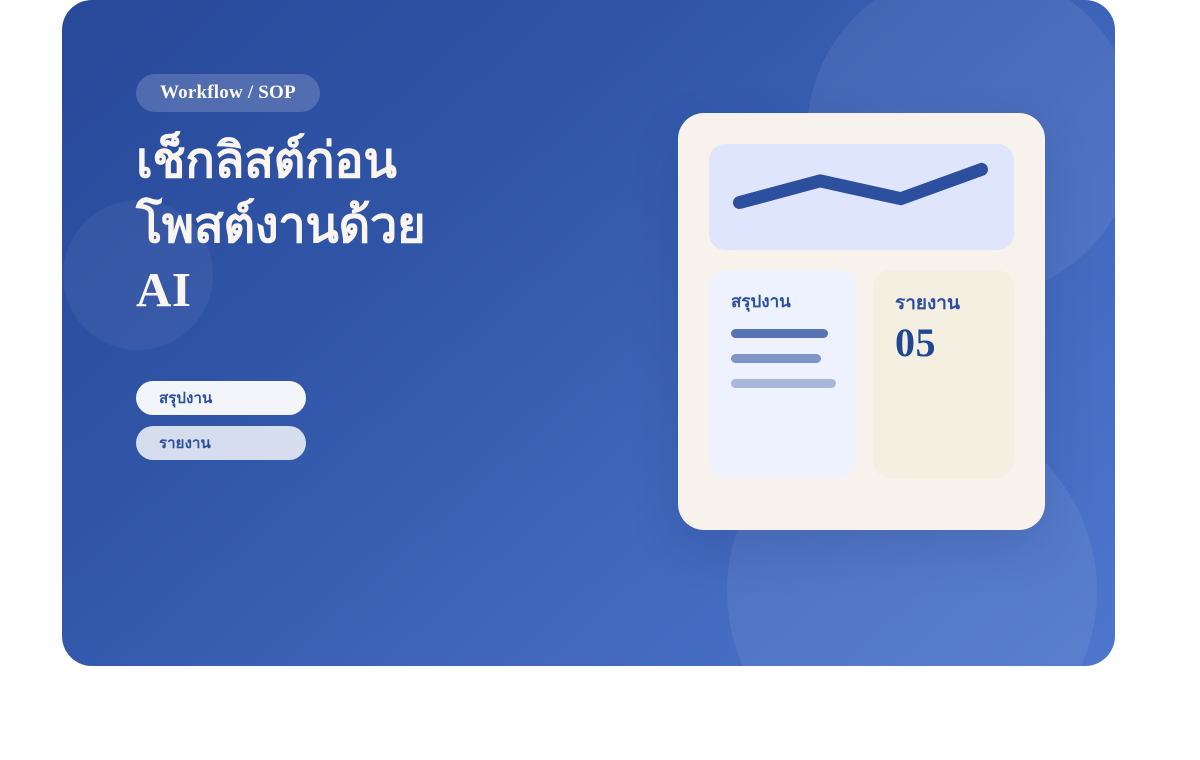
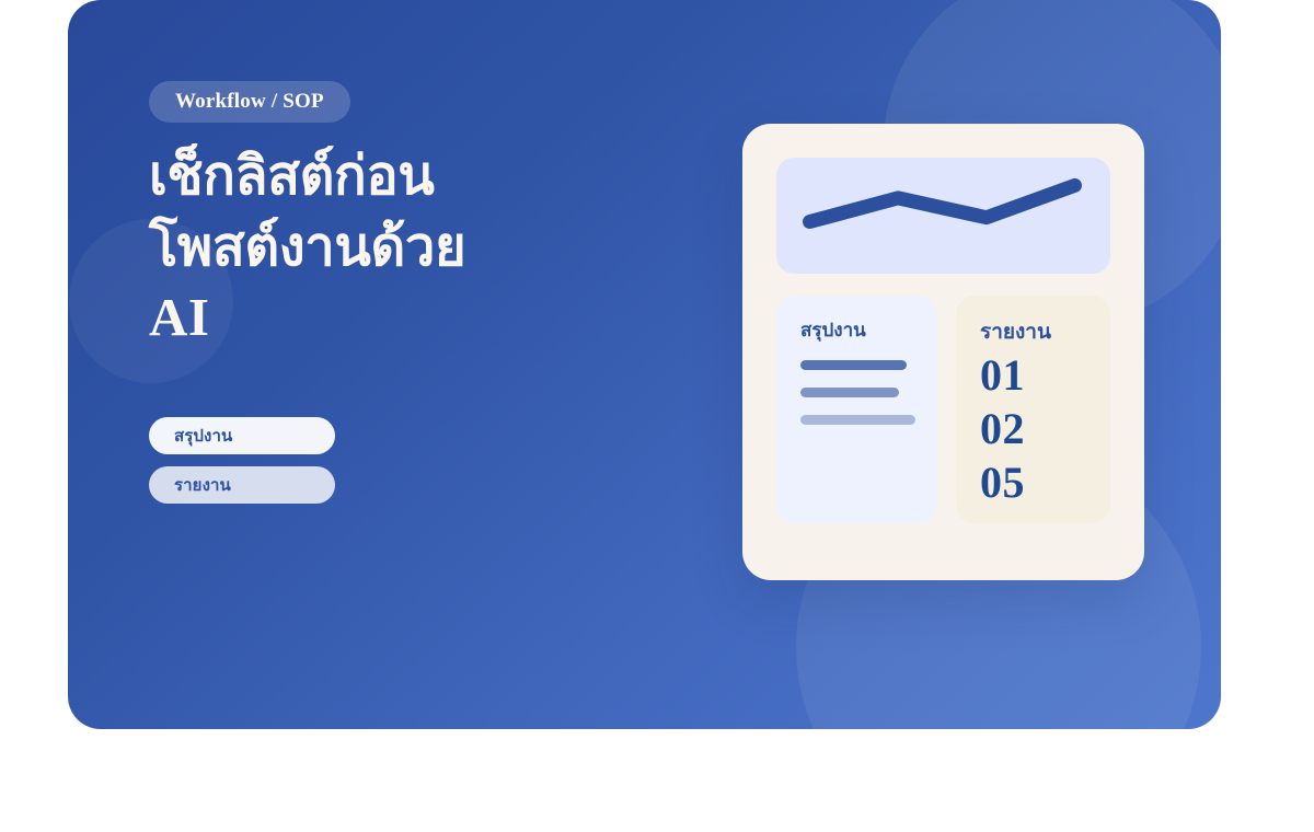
  Workflow / SOP
  เช็กลิสต์ก่อน
  โพสต์งานด้วย
  AI
  สรุปงาน
  รายงาน
  สรุปงาน
  รายงาน
+ 01
+ 02
  05
